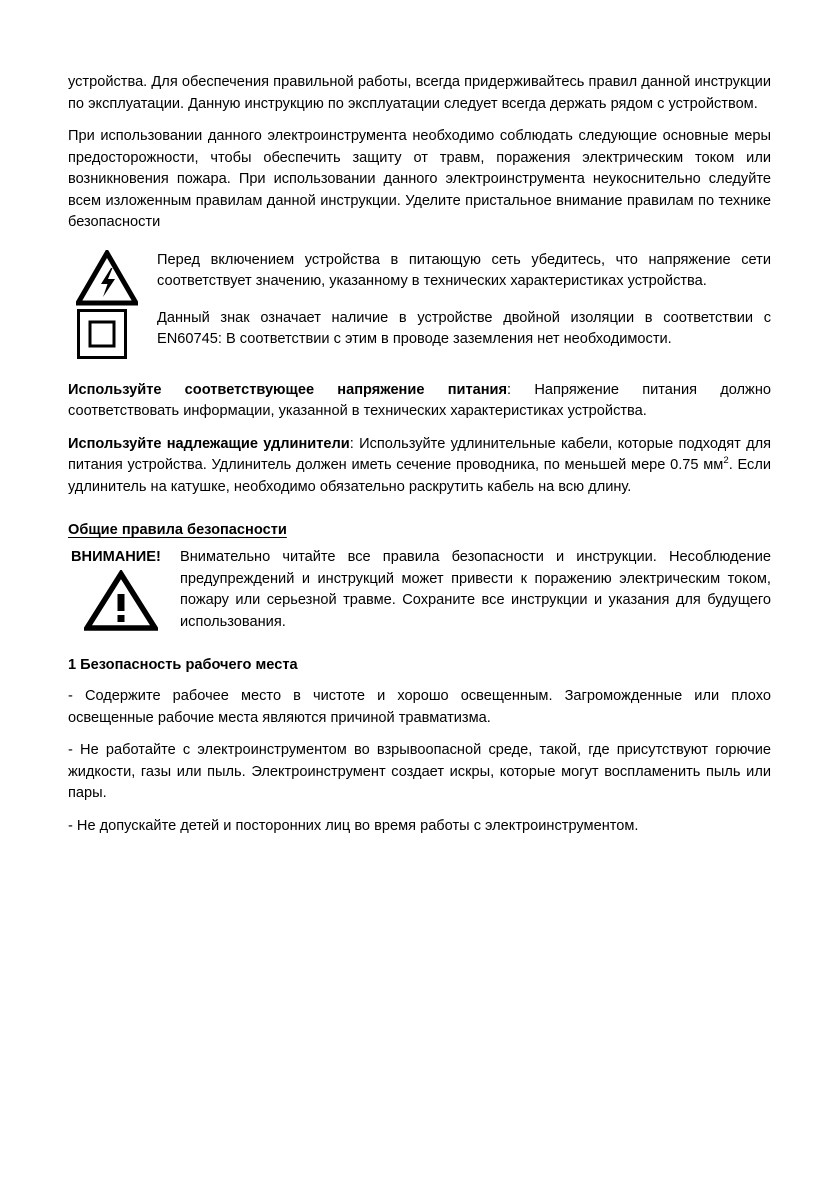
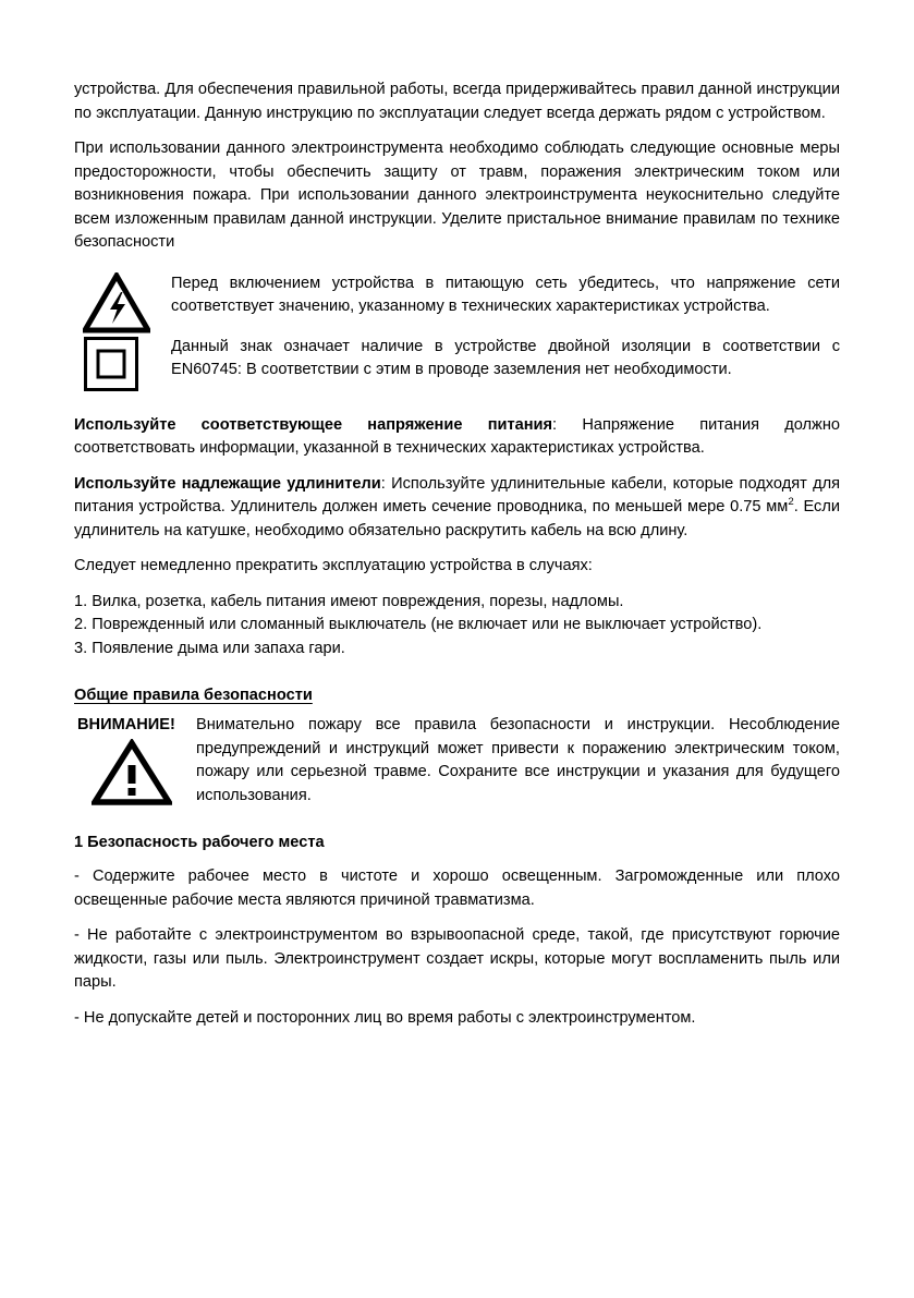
  устройства. Для обеспечения правильной работы, всегда придерживайтесь правил данной инструкции по эксплуатации. Данную инструкцию по эксплуатации следует всегда держать рядом с устройством.
  При использовании данного электроинструмента необходимо соблюдать следующие основные меры предосторожности, чтобы обеспечить защиту от травм, поражения электрическим током или возникновения пожара. При использовании данного электроинструмента неукоснительно следуйте всем изложенным правилам данной инструкции. Уделите пристальное внимание правилам по технике безопасности
  Перед включением устройства в питающую сеть убедитесь, что напряжение сети соответствует значению, указанному в технических характеристиках устройства.
  Данный знак означает наличие в устройстве двойной изоляции в соответствии с EN60745: В соответствии с этим в проводе заземления нет необходимости.
  Используйте соответствующее напряжение питания: Напряжение питания должно соответствовать информации, указанной в технических характеристиках устройства.
  Используйте надлежащие удлинители: Используйте удлинительные кабели, которые подходят для питания устройства. Удлинитель должен иметь сечение проводника, по меньшей мере 0.75 мм2. Если удлинитель на катушке, необходимо обязательно раскрутить кабель на всю длину.
+ Следует немедленно прекратить эксплуатацию устройства в случаях:
+ 1. Вилка, розетка, кабель питания имеют повреждения, порезы, надломы.
+ 2. Поврежденный или сломанный выключатель (не включает или не выключает устройство).
+ 3. Появление дыма или запаха гари.
  Общие правила безопасности
  ВНИМАНИЕ!
- Внимательно читайте все правила безопасности и инструкции. Несоблюдение предупреждений и инструкций может привести к поражению электрическим током, пожару или серьезной травме. Сохраните все инструкции и указания для будущего использования.
+ Внимательно пожару все правила безопасности и инструкции. Несоблюдение предупреждений и инструкций может привести к поражению электрическим током, пожару или серьезной травме. Сохраните все инструкции и указания для будущего использования.
  1 Безопасность рабочего места
  - Содержите рабочее место в чистоте и хорошо освещенным. Загроможденные или плохо освещенные рабочие места являются причиной травматизма.
  - Не работайте с электроинструментом во взрывоопасной среде, такой, где присутствуют горючие жидкости, газы или пыль. Электроинструмент создает искры, которые могут воспламенить пыль или пары.
  - Не допускайте детей и посторонних лиц во время работы с электроинструментом.
